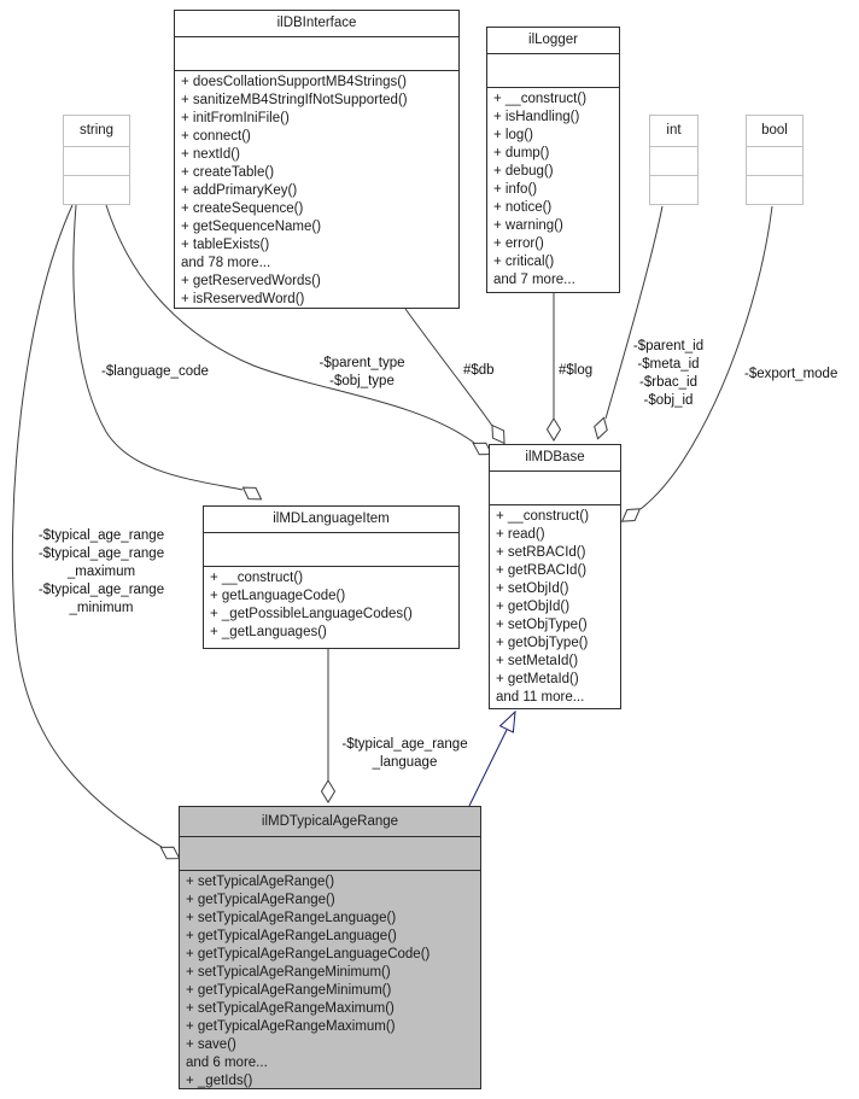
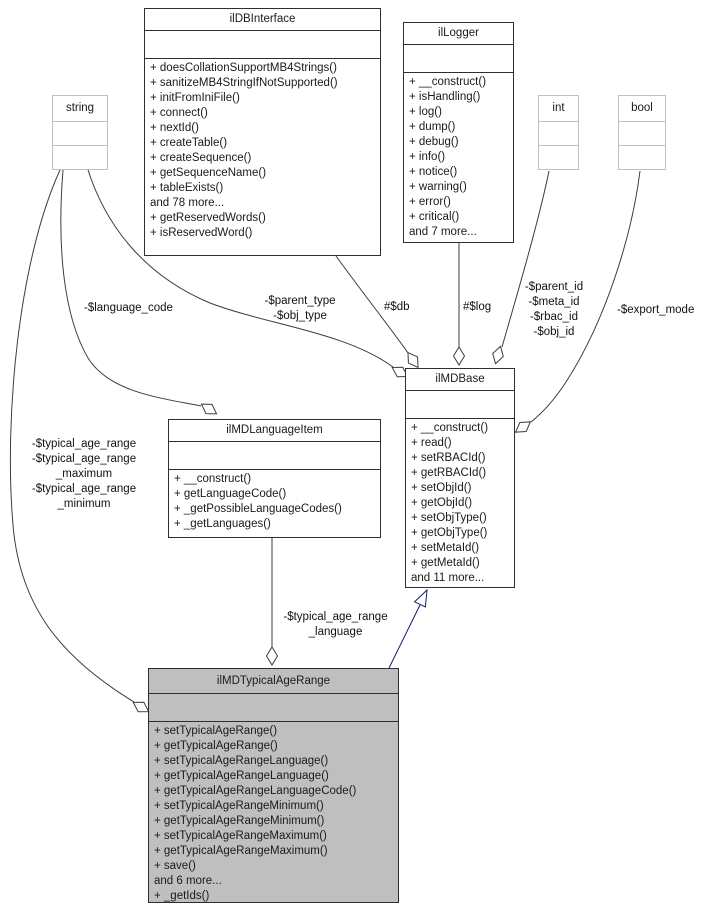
  ilDBInterface
  + doesCollationSupportMB4Strings()
  + sanitizeMB4StringIfNotSupported()
  + initFromIniFile()
  + connect()
  + nextId()
  + createTable()
- + addPrimaryKey()
  + createSequence()
  + getSequenceName()
  + tableExists()
  and 78 more...
  + getReservedWords()
  + isReservedWord()
  ilLogger
  + __construct()
  + isHandling()
  + log()
  + dump()
  + debug()
  + info()
  + notice()
  + warning()
  + error()
  + critical()
  and 7 more...
  ilMDBase
  + __construct()
  + read()
  + setRBACId()
  + getRBACId()
  + setObjId()
  + getObjId()
  + setObjType()
  + getObjType()
  + setMetaId()
  + getMetaId()
  and 11 more...
  ilMDLanguageItem
  + __construct()
  + getLanguageCode()
  + _getPossibleLanguageCodes()
  + _getLanguages()
  ilMDTypicalAgeRange
  + setTypicalAgeRange()
  + getTypicalAgeRange()
  + setTypicalAgeRangeLanguage()
  + getTypicalAgeRangeLanguage()
  + getTypicalAgeRangeLanguageCode()
  + setTypicalAgeRangeMinimum()
  + getTypicalAgeRangeMinimum()
  + setTypicalAgeRangeMaximum()
  + getTypicalAgeRangeMaximum()
  + save()
  and 6 more...
  + _getIds()
  string
  int
  bool
  -$language_code
  -$parent_type
  -$obj_type
  #$db
  #$log
  -$parent_id
  -$meta_id
  -$rbac_id
  -$obj_id
  -$export_mode
  -$typical_age_range
  -$typical_age_range
  _maximum
  -$typical_age_range
  _minimum
  -$typical_age_range
  _language
